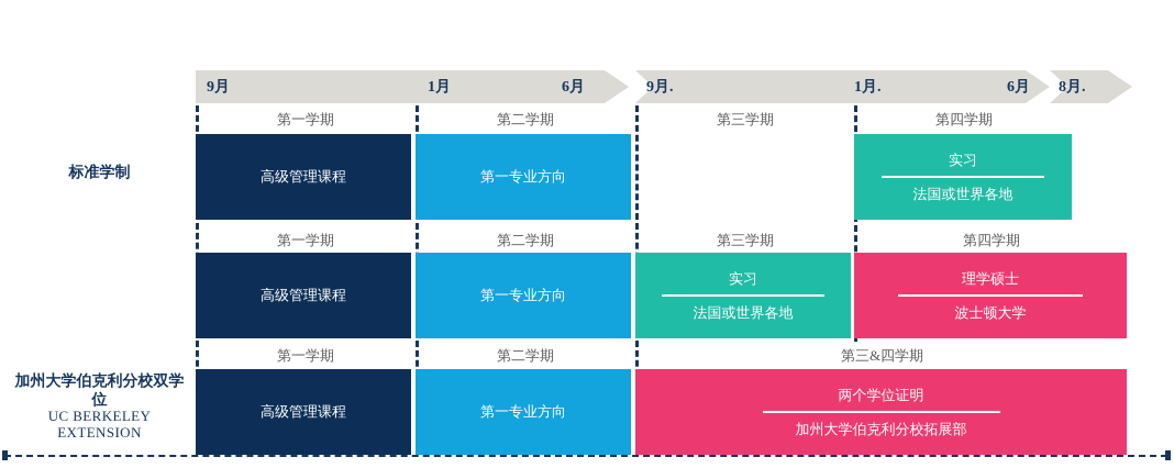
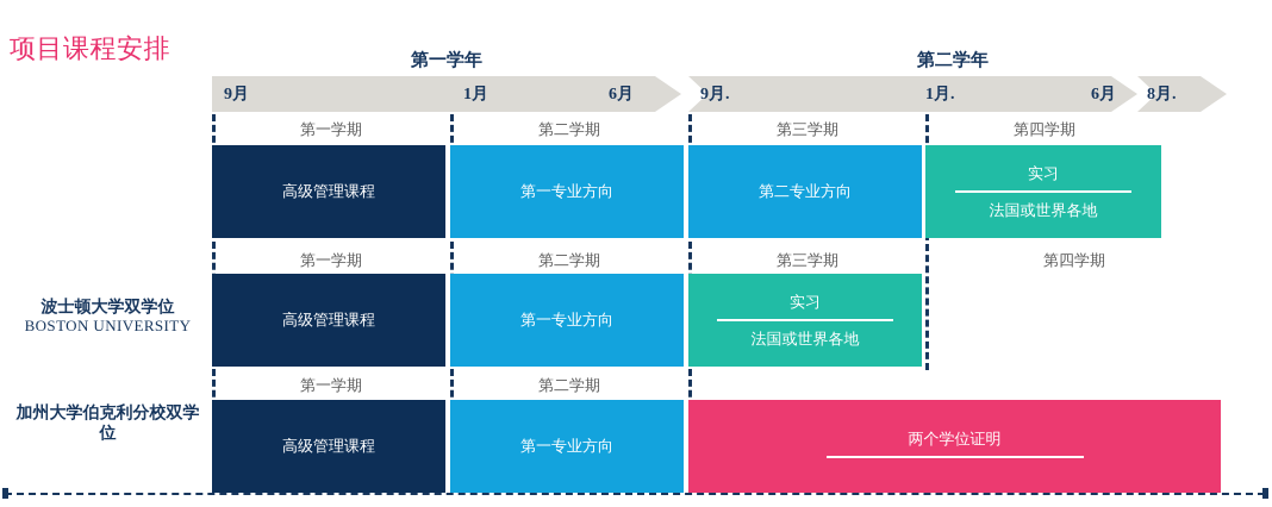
+ 项目课程安排
+ 第一学年
+ 第二学年
  9月
  1月
  6月
  9月.
  1月.
  6月
  8月.
- 标准学制
  第一学期
  第二学期
  第三学期
  第四学期
  高级管理课程
  第一专业方向
+ 第二专业方向
  实习
  法国或世界各地
+ 波士顿大学双学位
+ BOSTON UNIVERSITY
  第一学期
  第二学期
  第三学期
  第四学期
  高级管理课程
  第一专业方向
  实习
  法国或世界各地
- 理学硕士
- 波士顿大学
  加州大学伯克利分校双学位
- UC BERKELEY EXTENSION
  第一学期
  第二学期
- 第三&四学期
  高级管理课程
  第一专业方向
  两个学位证明
- 加州大学伯克利分校拓展部
